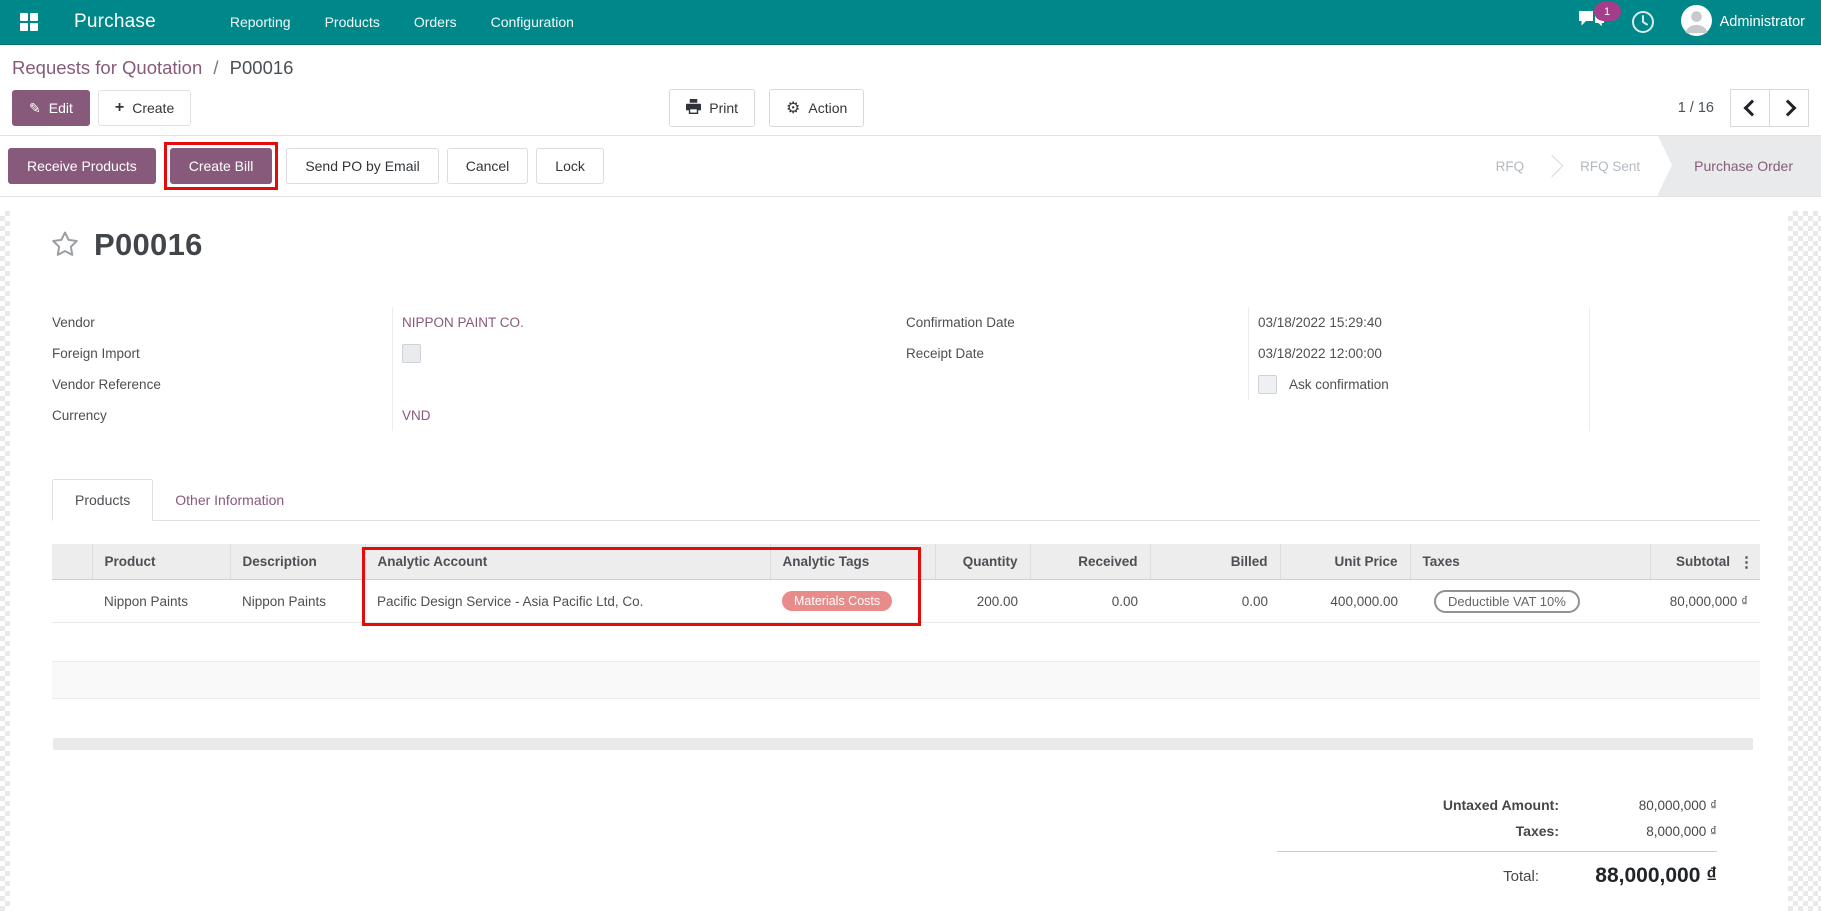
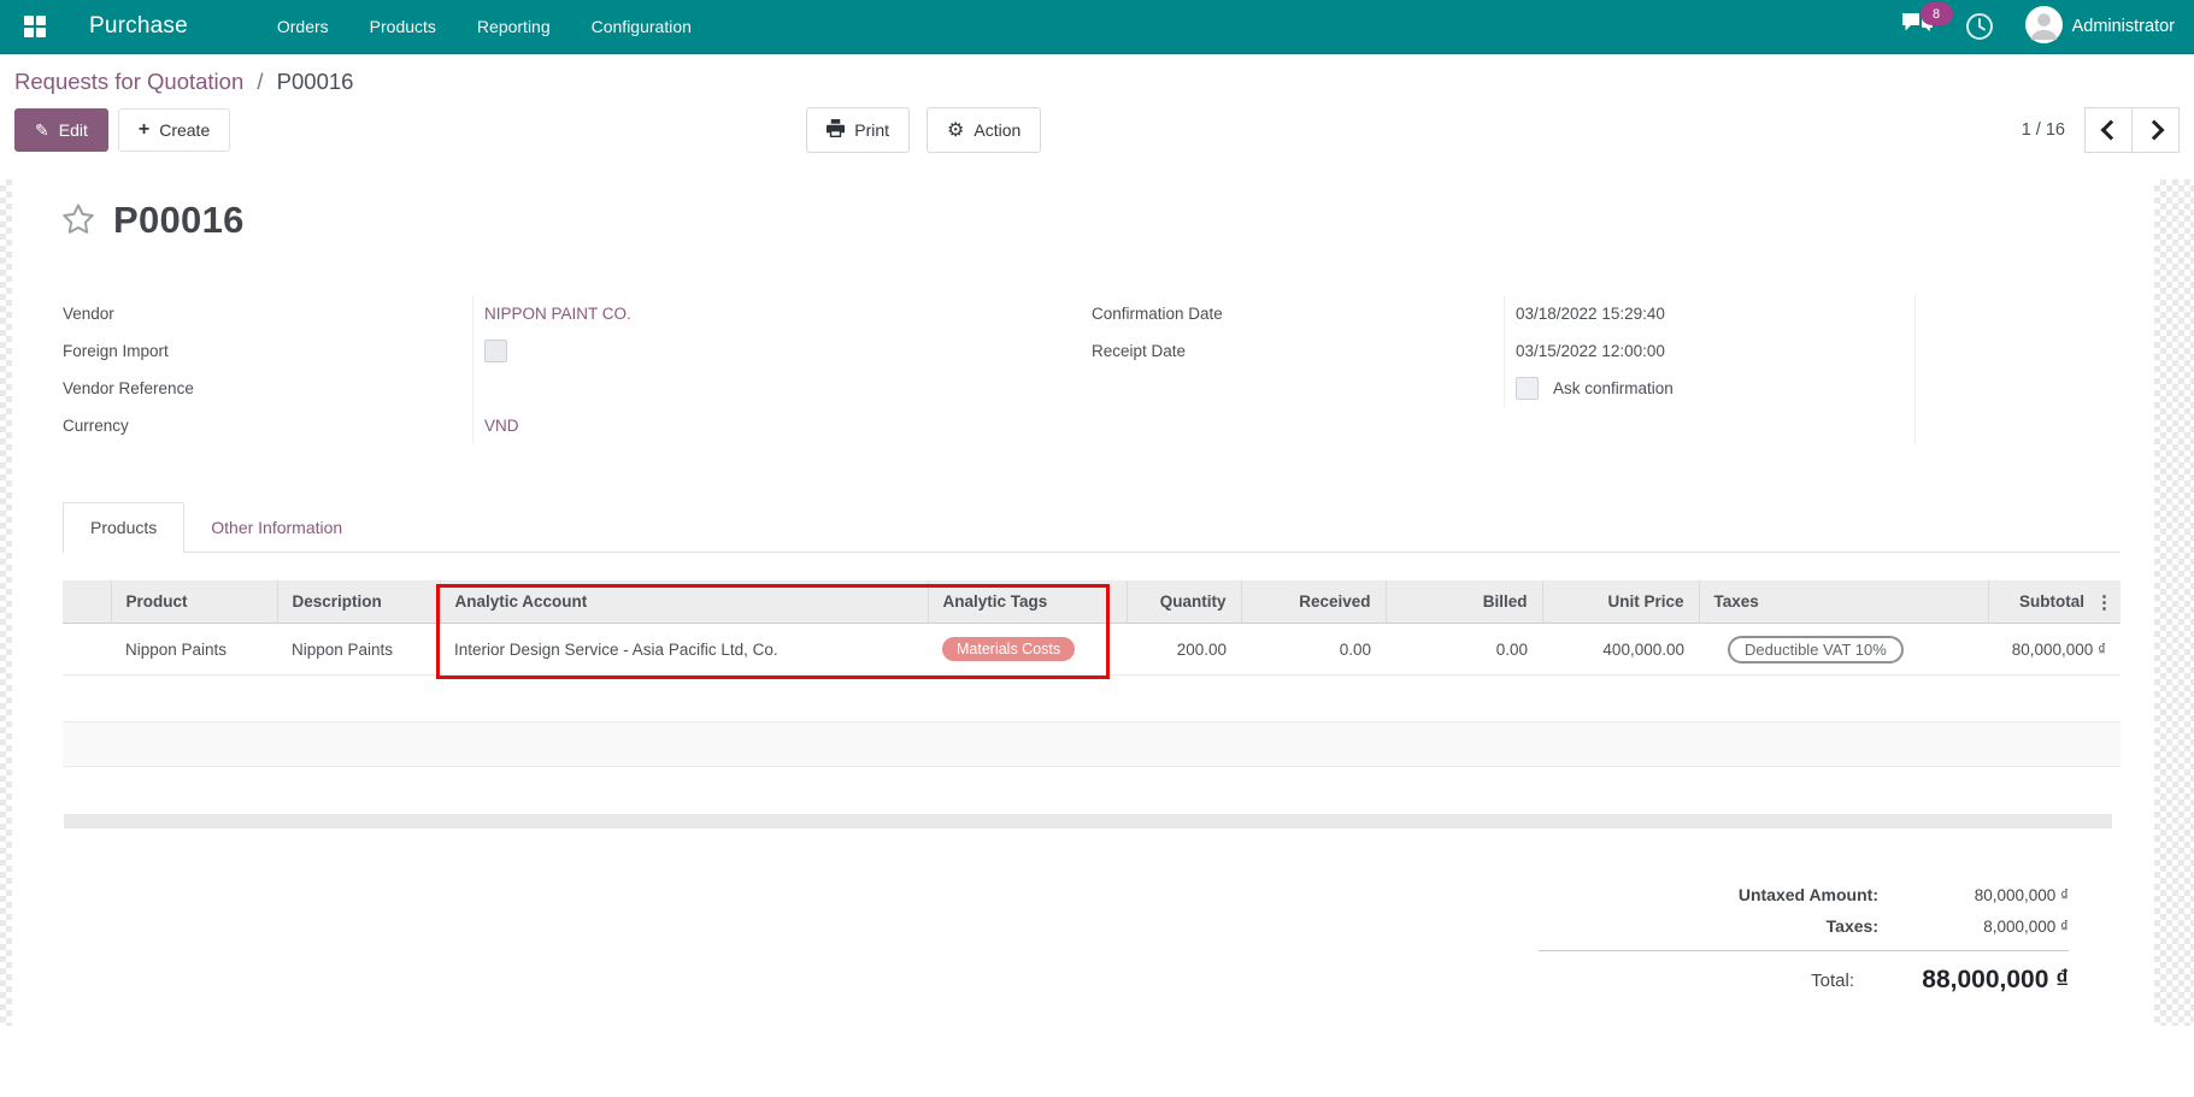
  Purchase
- Reporting
+ Orders
  Products
- Orders
+ Reporting
  Configuration
- 1
+ 8
  Administrator
  Requests for Quotation / P00016
  ✎
  Edit
  +
  Create
  Print
  ⚙
  Action
  1 / 16
- Receive Products
- Create Bill
- Send PO by Email
- Cancel
- Lock
- RFQ
- RFQ Sent
- Purchase Order
  P00016
  Vendor
  NIPPON PAINT CO.
  Foreign Import
  Vendor Reference
  Currency
  VND
  Confirmation Date
  03/18/2022 15:29:40
  Receipt Date
- 03/18/2022 12:00:00
+ 03/15/2022 12:00:00
  Ask confirmation
  Products
  Other Information
  	Product	Description	Analytic Account	Analytic Tags	Quantity	Received	Billed	Unit Price	Taxes	Subtotal ⋮
- 	Nippon Paints	Nippon Paints	Pacific Design Service - Asia Pacific Ltd, Co.	Materials Costs	200.00	0.00	0.00	400,000.00	Deductible VAT 10%	80,000,000 ₫
+ 	Nippon Paints	Nippon Paints	Interior Design Service - Asia Pacific Ltd, Co.	Materials Costs	200.00	0.00	0.00	400,000.00	Deductible VAT 10%	80,000,000 ₫
  Untaxed Amount:
  80,000,000 ₫
  Taxes:
  8,000,000 ₫
  Total:
  88,000,000 ₫
